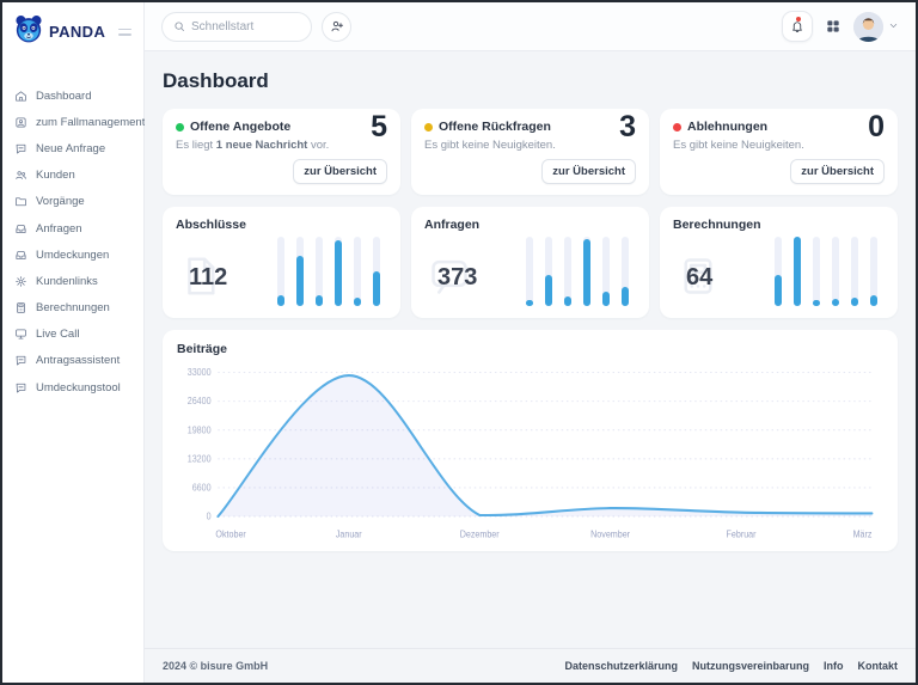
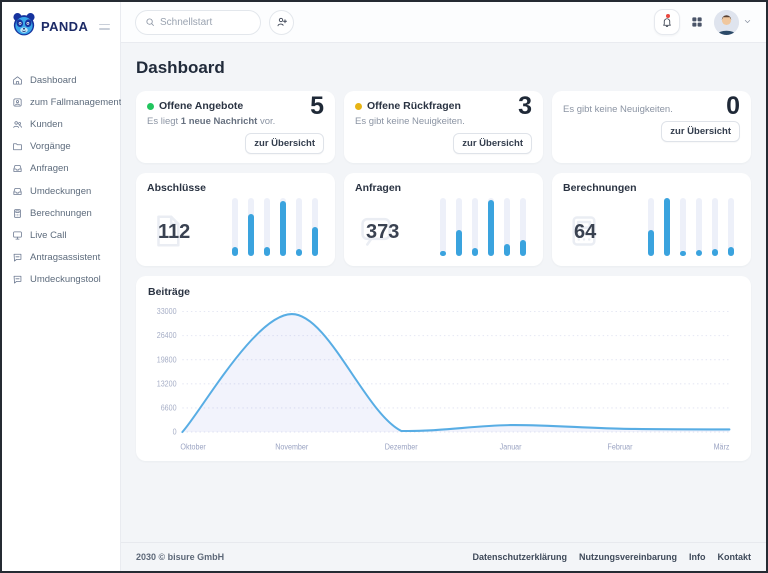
  PANDA
  Dashboard
  zum Fallmanagemen
- Neue Anfrage
  Kunden
  Vorgänge
  Anfragen
  Umdeckungen
- Kundenlinks
  Berechnungen
  Live Call
  Antragsassistent
  Umdeckungstool
  Schnellstart
  Dashboard
  Offene Angebote
  5
  Es liegt 1 neue Nachricht vor.
  zur Übersicht
  Offene Rückfragen
  3
  Es gibt keine Neuigkeiten.
  zur Übersicht
- Ablehnungen
  0
  Es gibt keine Neuigkeiten.
  zur Übersicht
  Abschlüsse
  112
  Anfragen
  373
  Berechnungen
  64
  Beiträge
  0
  6600
  13200
  19800
  26400
  33000
  Oktober
- Januar
+ November
  Dezember
- November
+ Januar
  Februar
  März
- 2024 © bisure GmbH
+ 2030 © bisure GmbH
  Datenschutzerklärung
  Nutzungsvereinbarung
  Info
  Kontakt
